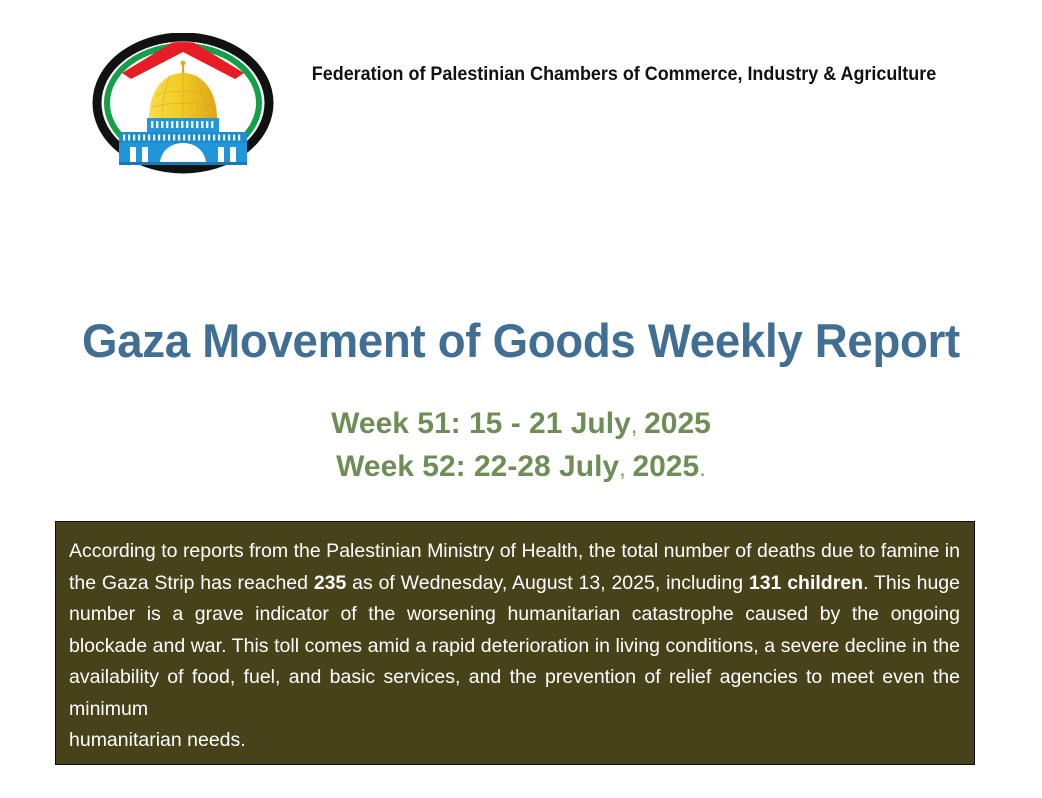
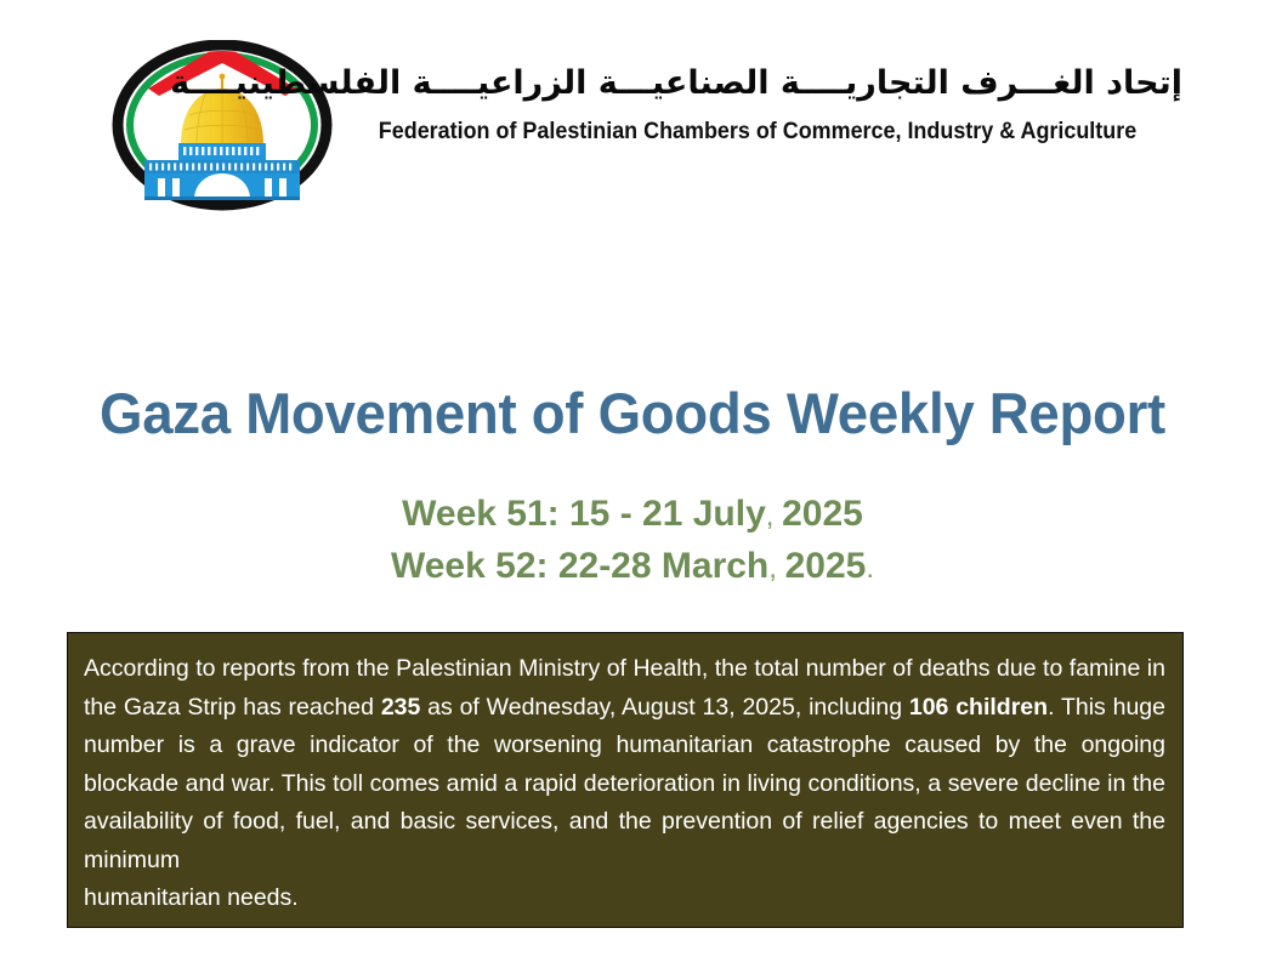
+ إتحاد الغـــرف التجاريــــة الصناعيـــة الزراعيــــة الفلسطينيــــة
  Federation of Palestinian Chambers of Commerce, Industry & Agriculture
  Gaza Movement of Goods Weekly Report
  Week 51: 15 - 21 July, 2025
- Week 52: 22-28 July, 2025.
+ Week 52: 22-28 March, 2025.
- According to reports from the Palestinian Ministry of Health, the total number of deaths due to famine in the Gaza Strip has reached 235 as of Wednesday, August 13, 2025, including 131 children. This huge number is a grave indicator of the worsening humanitarian catastrophe caused by the ongoing blockade and war. This toll comes amid a rapid deterioration in living conditions, a severe decline in the availability of food, fuel, and basic services, and the prevention of relief agencies to meet even the minimum
+ According to reports from the Palestinian Ministry of Health, the total number of deaths due to famine in the Gaza Strip has reached 235 as of Wednesday, August 13, 2025, including 106 children. This huge number is a grave indicator of the worsening humanitarian catastrophe caused by the ongoing blockade and war. This toll comes amid a rapid deterioration in living conditions, a severe decline in the availability of food, fuel, and basic services, and the prevention of relief agencies to meet even the minimum
  humanitarian needs.
